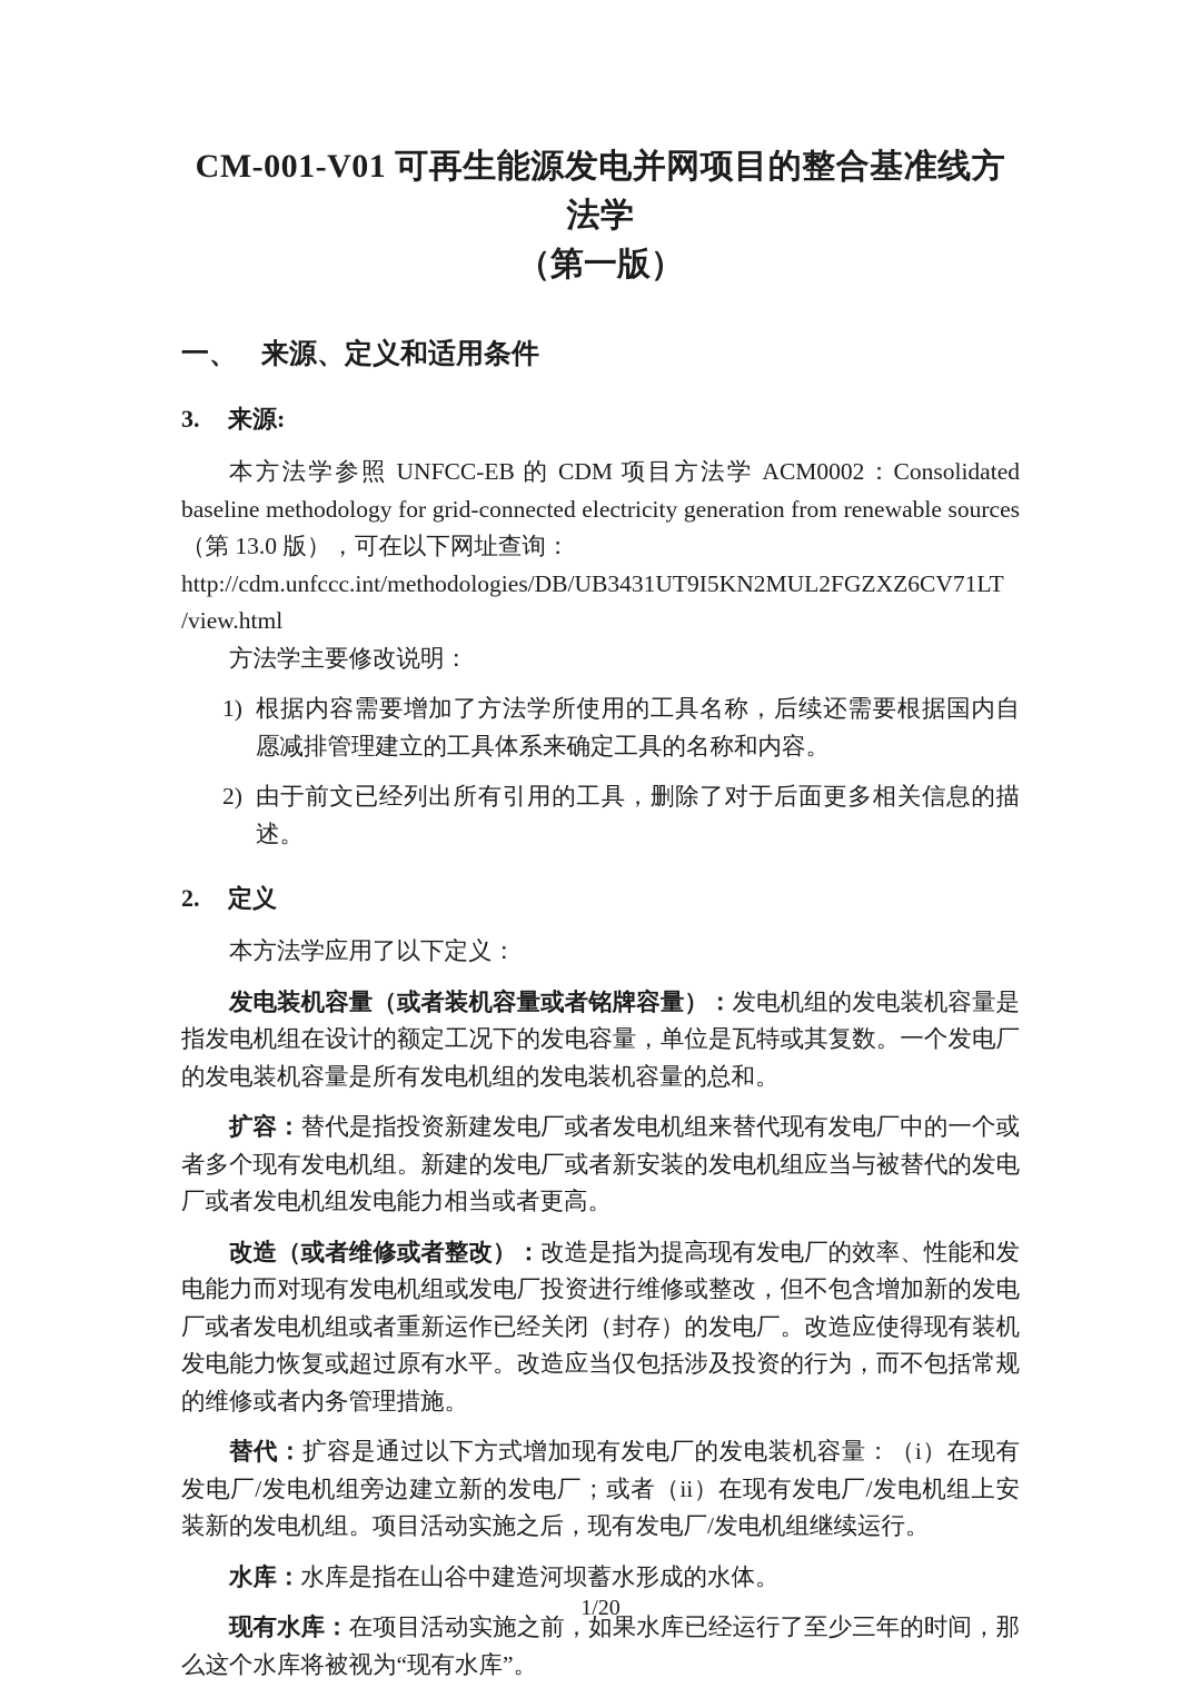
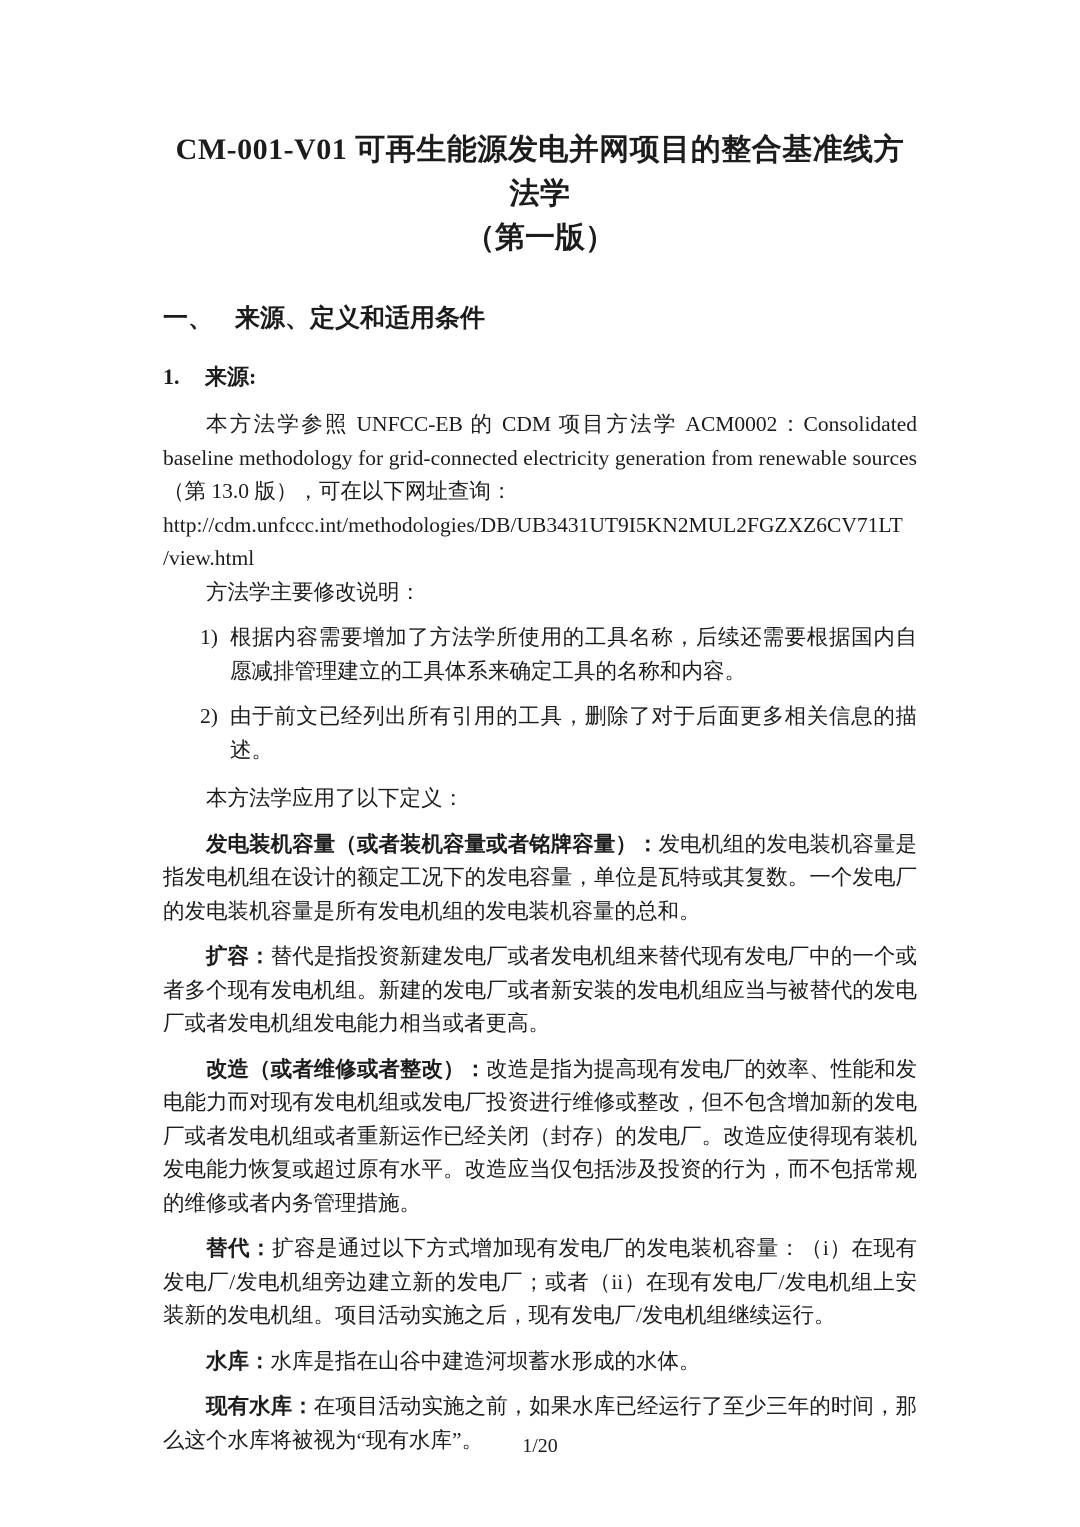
  CM-001-V01 可再生能源发电并网项目的整合基准线方法学
  （第一版）
  一、 来源、定义和适用条件
- 3. 来源:
+ 1. 来源:
  本方法学参照 UNFCC-EB 的 CDM 项目方法学 ACM0002：Consolidated baseline methodology for grid-connected electricity generation from renewable sources（第 13.0 版），可在以下网址查询：
  http://cdm.unfccc.int/methodologies/DB/UB3431UT9I5KN2MUL2FGZXZ6CV71LT
  /view.html
  方法学主要修改说明：
  1)
  根据内容需要增加了方法学所使用的工具名称，后续还需要根据国内自愿减排管理建立的工具体系来确定工具的名称和内容。
  2)
  由于前文已经列出所有引用的工具，删除了对于后面更多相关信息的描述。
- 2. 定义
  本方法学应用了以下定义：
  发电装机容量（或者装机容量或者铭牌容量）：发电机组的发电装机容量是指发电机组在设计的额定工况下的发电容量，单位是瓦特或其复数。一个发电厂的发电装机容量是所有发电机组的发电装机容量的总和。
  扩容：替代是指投资新建发电厂或者发电机组来替代现有发电厂中的一个或者多个现有发电机组。新建的发电厂或者新安装的发电机组应当与被替代的发电厂或者发电机组发电能力相当或者更高。
  改造（或者维修或者整改）：改造是指为提高现有发电厂的效率、性能和发电能力而对现有发电机组或发电厂投资进行维修或整改，但不包含增加新的发电厂或者发电机组或者重新运作已经关闭（封存）的发电厂。改造应使得现有装机发电能力恢复或超过原有水平。改造应当仅包括涉及投资的行为，而不包括常规的维修或者内务管理措施。
  替代：扩容是通过以下方式增加现有发电厂的发电装机容量：（i）在现有发电厂/发电机组旁边建立新的发电厂；或者（ii）在现有发电厂/发电机组上安装新的发电机组。项目活动实施之后，现有发电厂/发电机组继续运行。
  水库：水库是指在山谷中建造河坝蓄水形成的水体。
  现有水库：在项目活动实施之前，如果水库已经运行了至少三年的时间，那么这个水库将被视为“现有水库”。
  1/20
